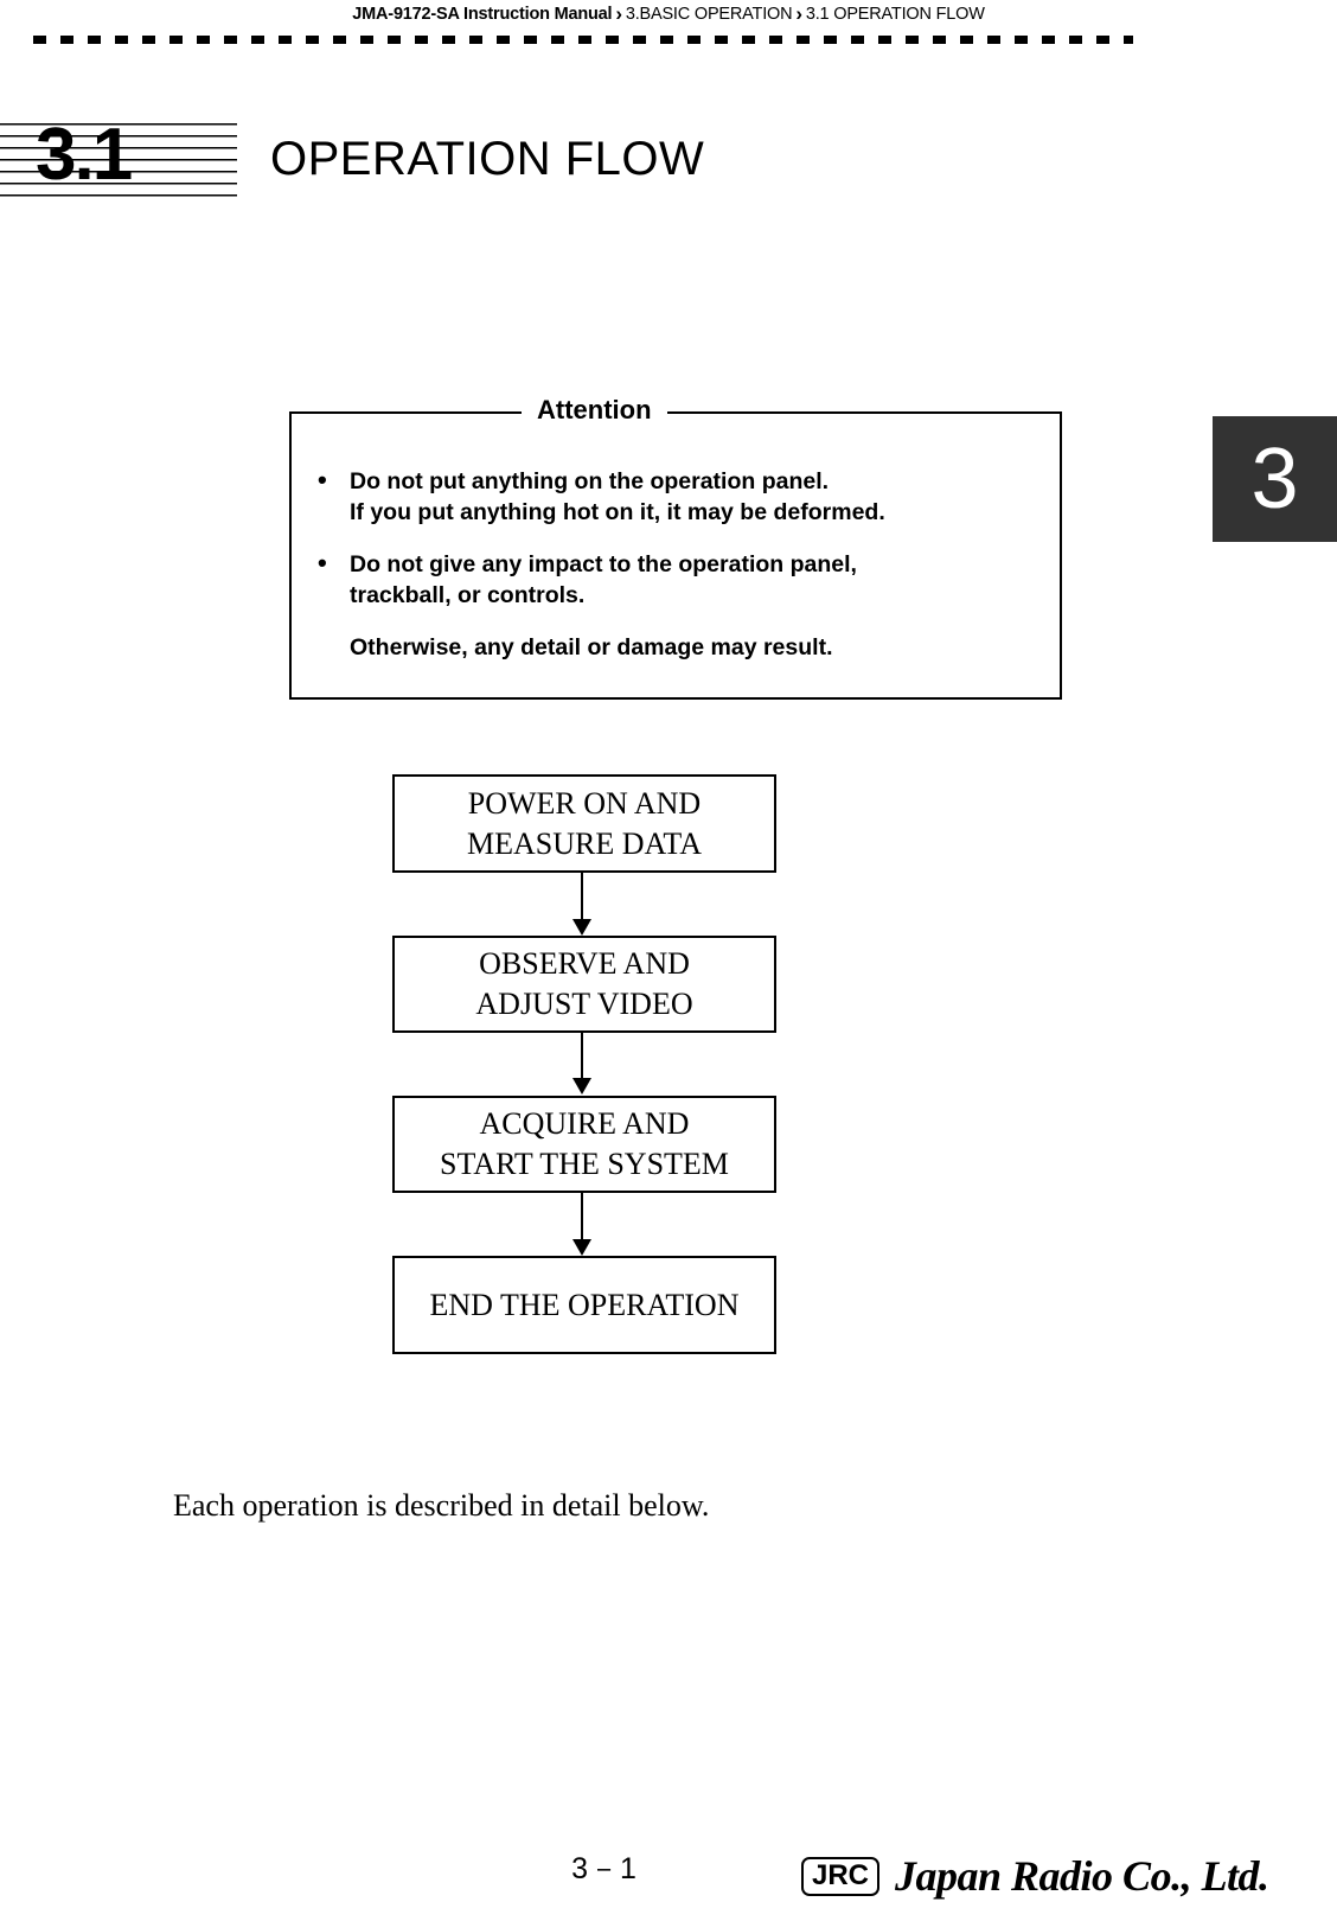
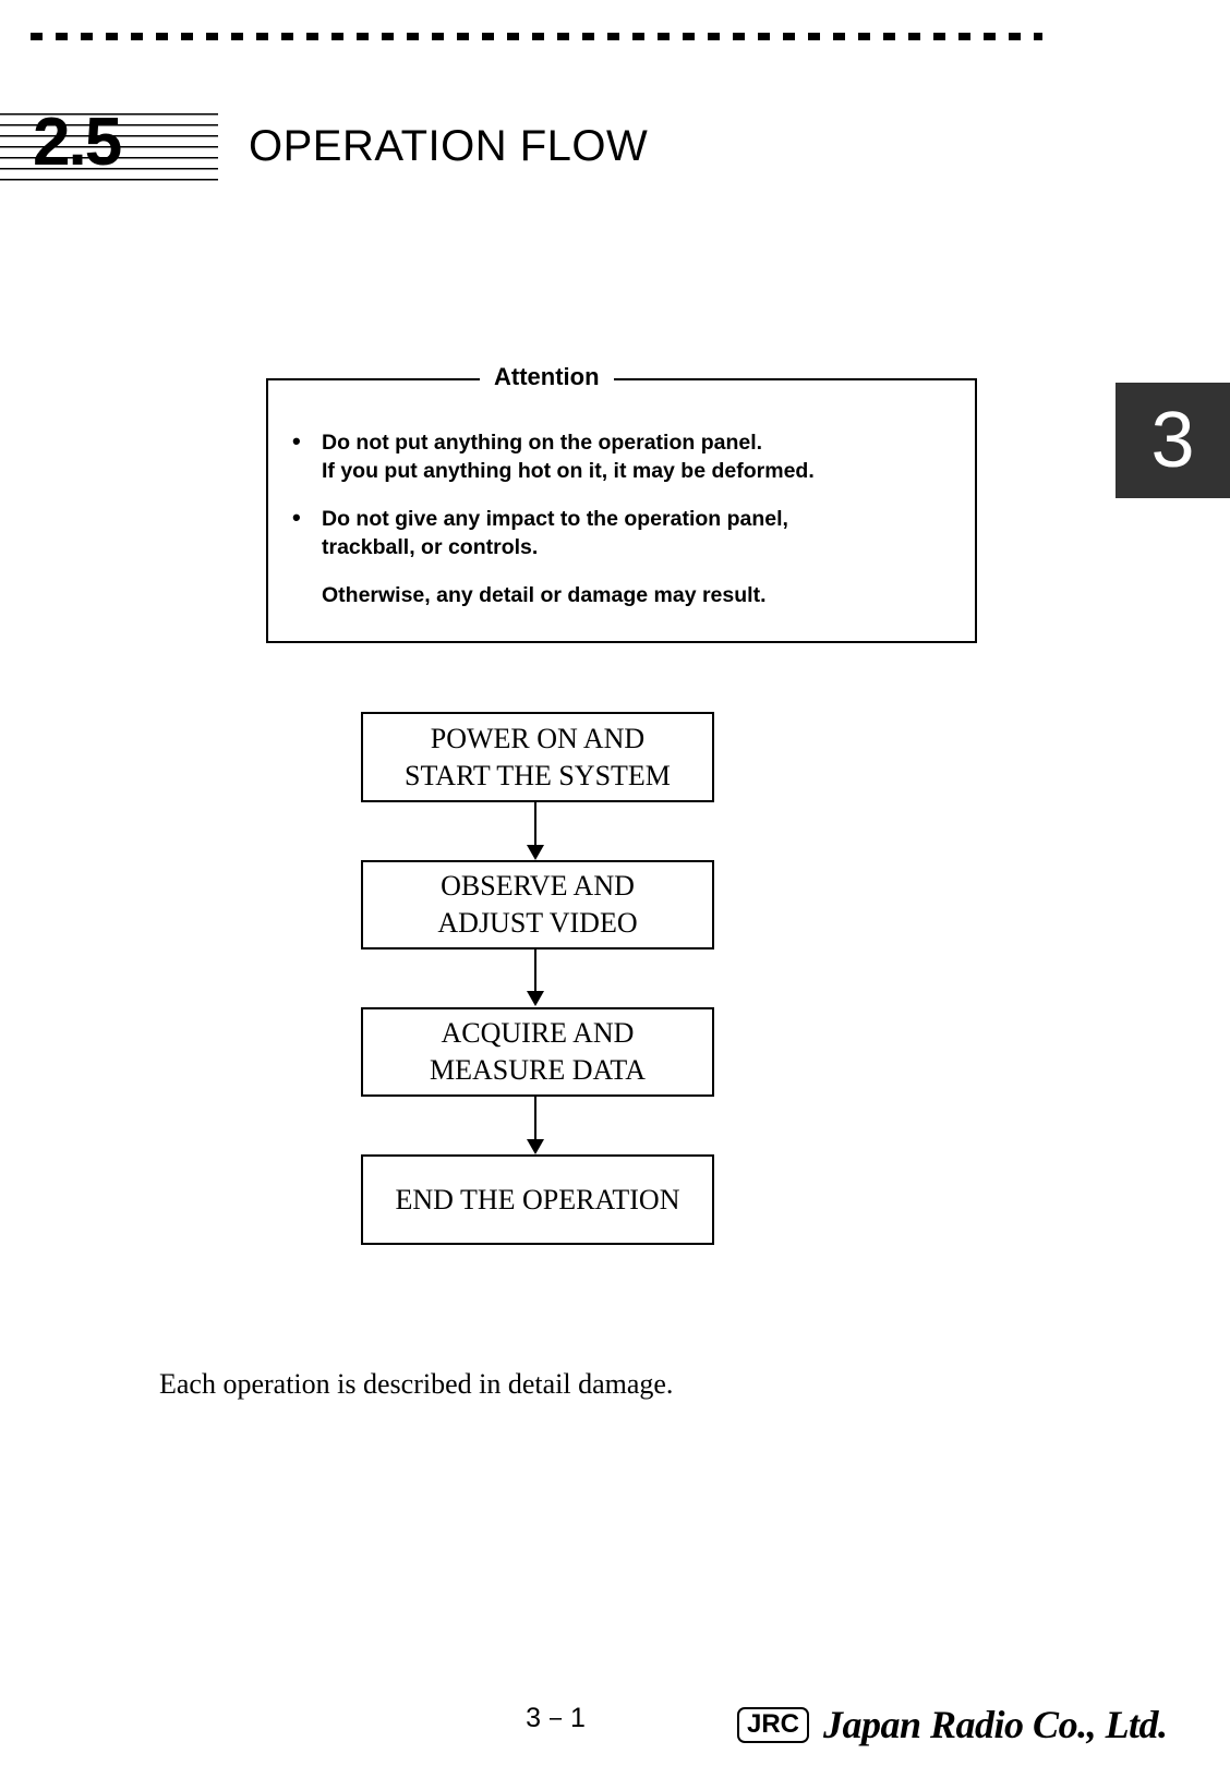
- JMA-9172-SA Instruction Manual › 3.BASIC OPERATION › 3.1 OPERATION FLOW
- 3.1
+ 2.5
  OPERATION FLOW
  3
  •
  Do not put anything on the operation panel.
  If you put anything hot on it, it may be deformed.
  •
  Do not give any impact to the operation panel,
  trackball, or controls.
  Otherwise, any detail or damage may result.
  Attention
  POWER ON AND
- MEASURE DATA
+ START THE SYSTEM
  OBSERVE AND
  ADJUST VIDEO
  ACQUIRE AND
- START THE SYSTEM
+ MEASURE DATA
  END THE OPERATION
- Each operation is described in detail below.
+ Each operation is described in detail damage.
  3－1
  JRC
  Japan Radio Co., Ltd.
